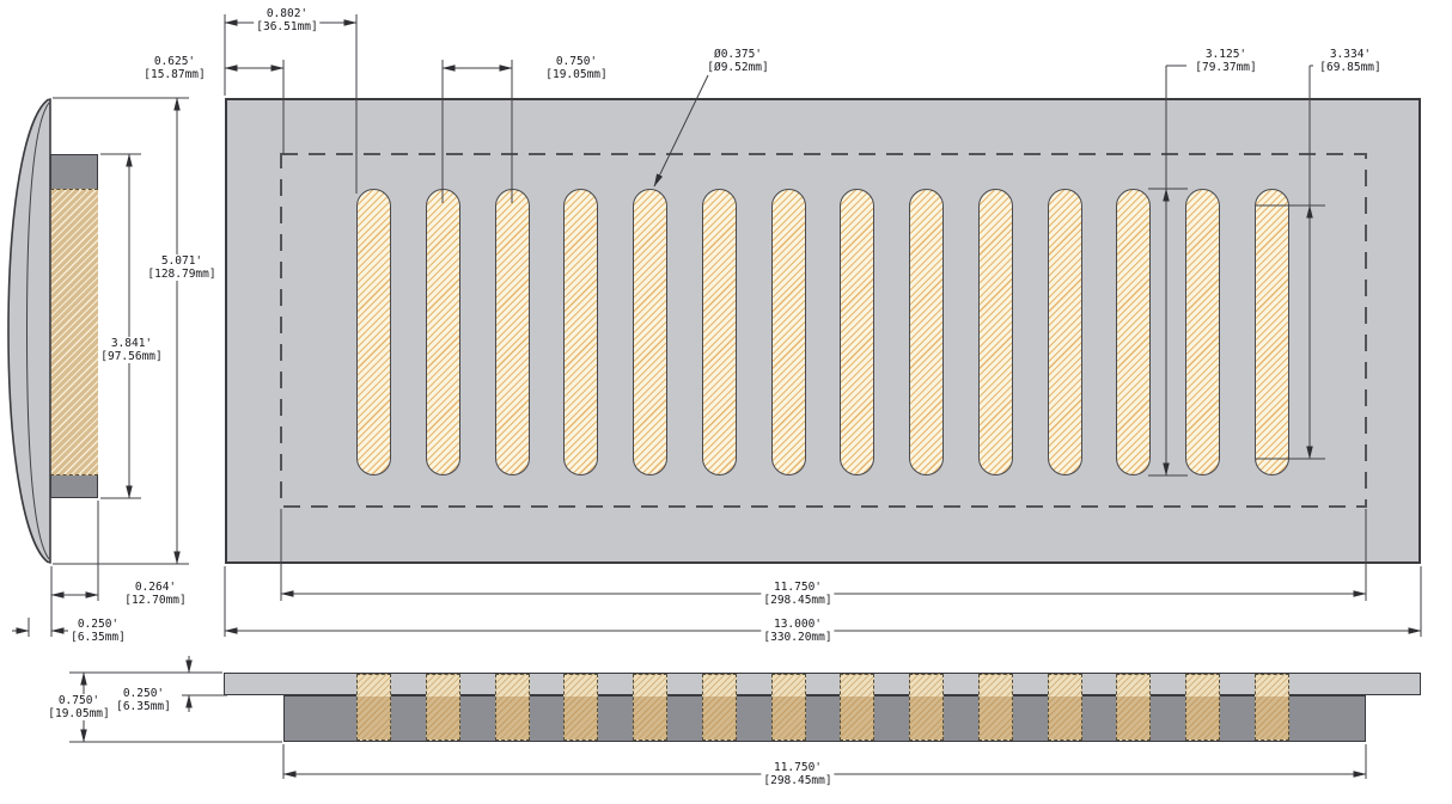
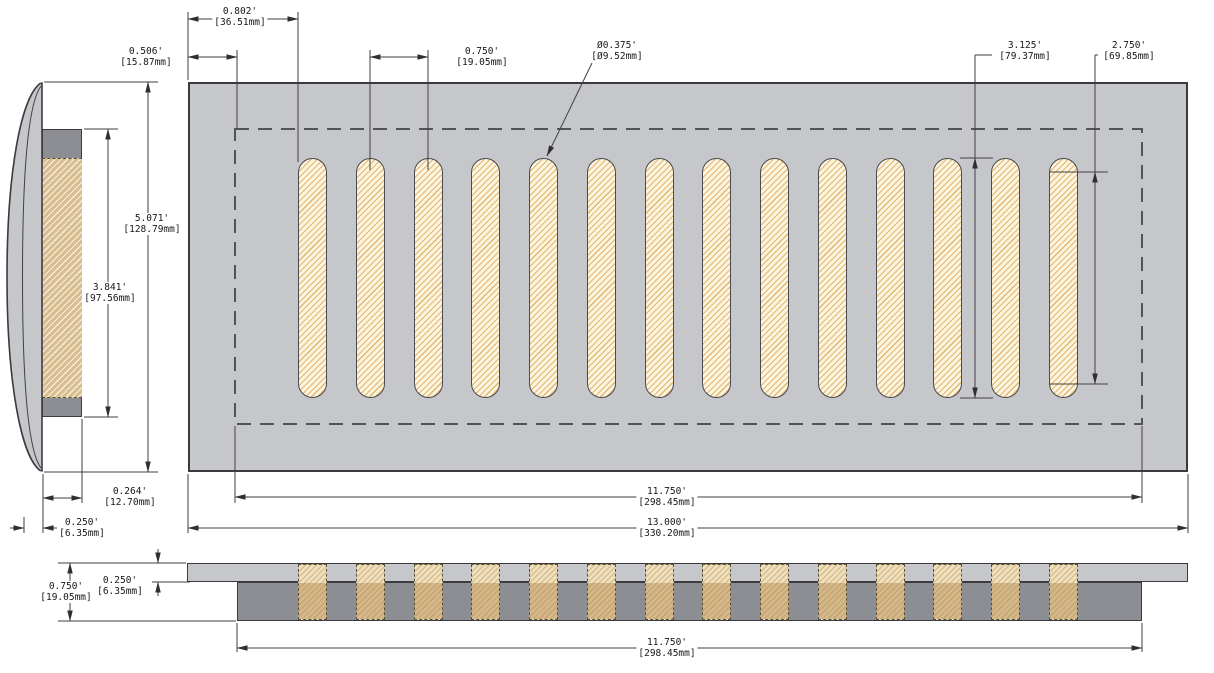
  0.802'
  [36.51mm]
- 0.625'
+ 0.506'
  [15.87mm]
  0.750'
  [19.05mm]
  Ø0.375'
  [Ø9.52mm]
  3.125'
  [79.37mm]
- 3.334'
+ 2.750'
  [69.85mm]
  5.071'
  [128.79mm]
  3.841'
  [97.56mm]
  0.264'
  [12.70mm]
  0.250'
  [6.35mm]
  11.750'
  [298.45mm]
  13.000'
  [330.20mm]
  0.750'
  [19.05mm]
  0.250'
  [6.35mm]
  11.750'
  [298.45mm]
